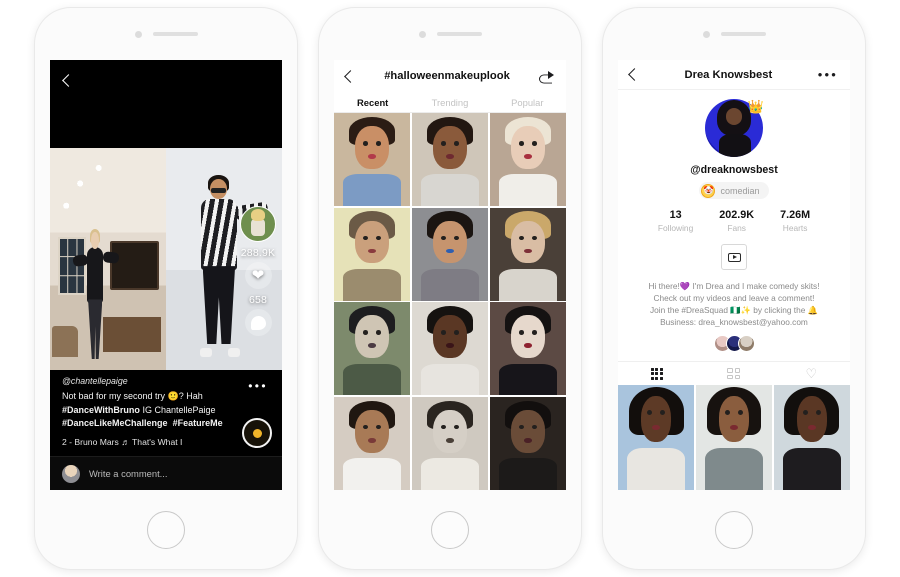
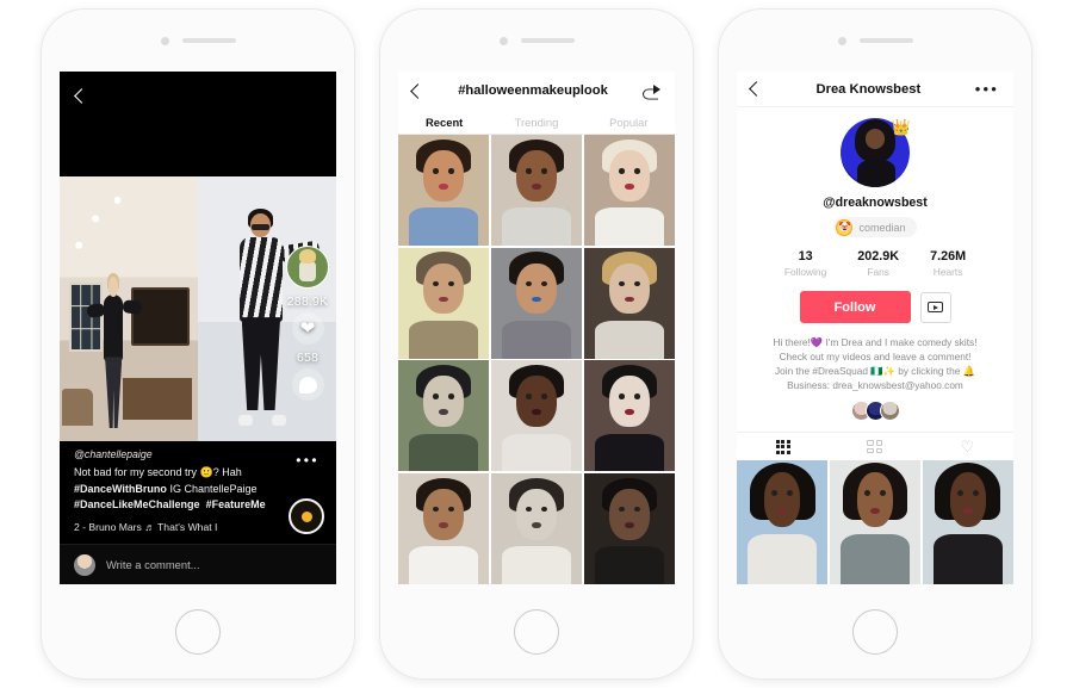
  288.9K
  ❤
  658
  •••
  @chantellepaige
  Not bad for my second try 🙂? Hah
  #DanceWithBruno IG ChantellePaige
  #DanceLikeMeChallenge #FeatureMe
  2 - Bruno Mars ♬ That's What I
  Write a comment...
  #halloweenmakeuplook
  Recent
  Trending
  Popular
  Drea Knowsbest
  •••
  👑
  @dreaknowsbest
  🤡
  comedian
  13
  Following
  202.9K
  Fans
  7.26M
  Hearts
+ Follow
  Hi there!💜 I'm Drea and I make comedy skits!
  Check out my videos and leave a comment!
  Join the #DreaSquad 🇳🇬✨ by clicking the 🔔
  Business: drea_knowsbest@yahoo.com
  ♡
